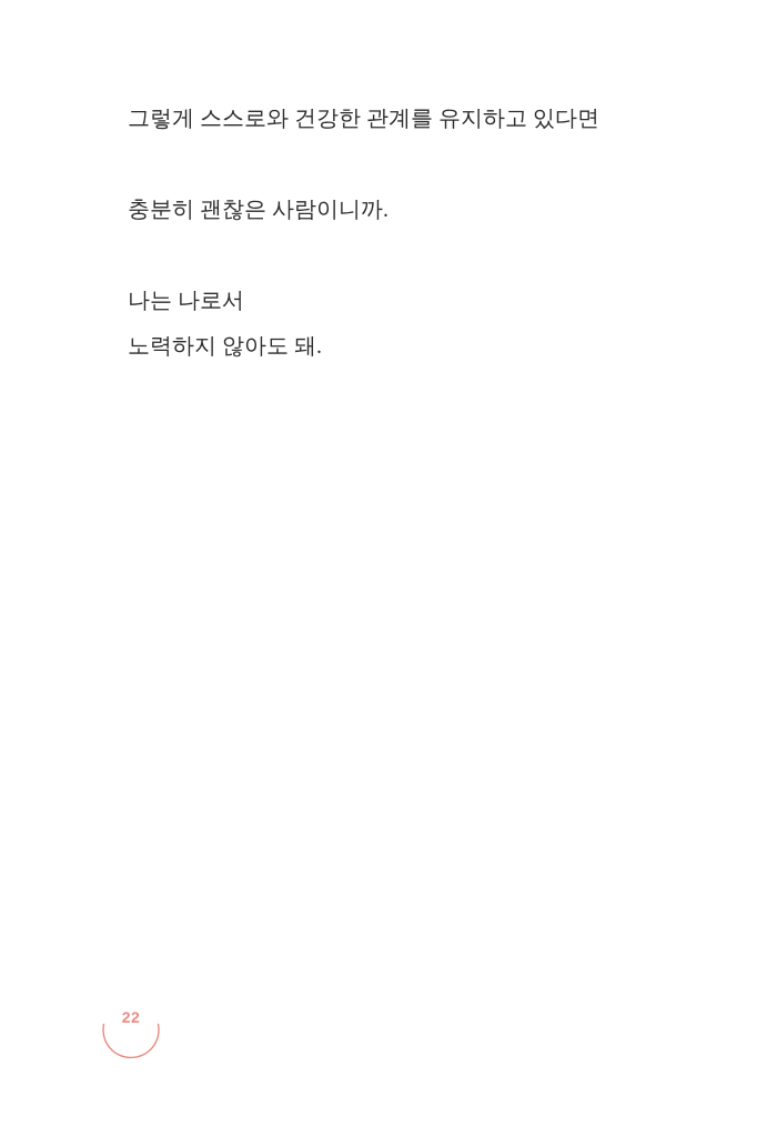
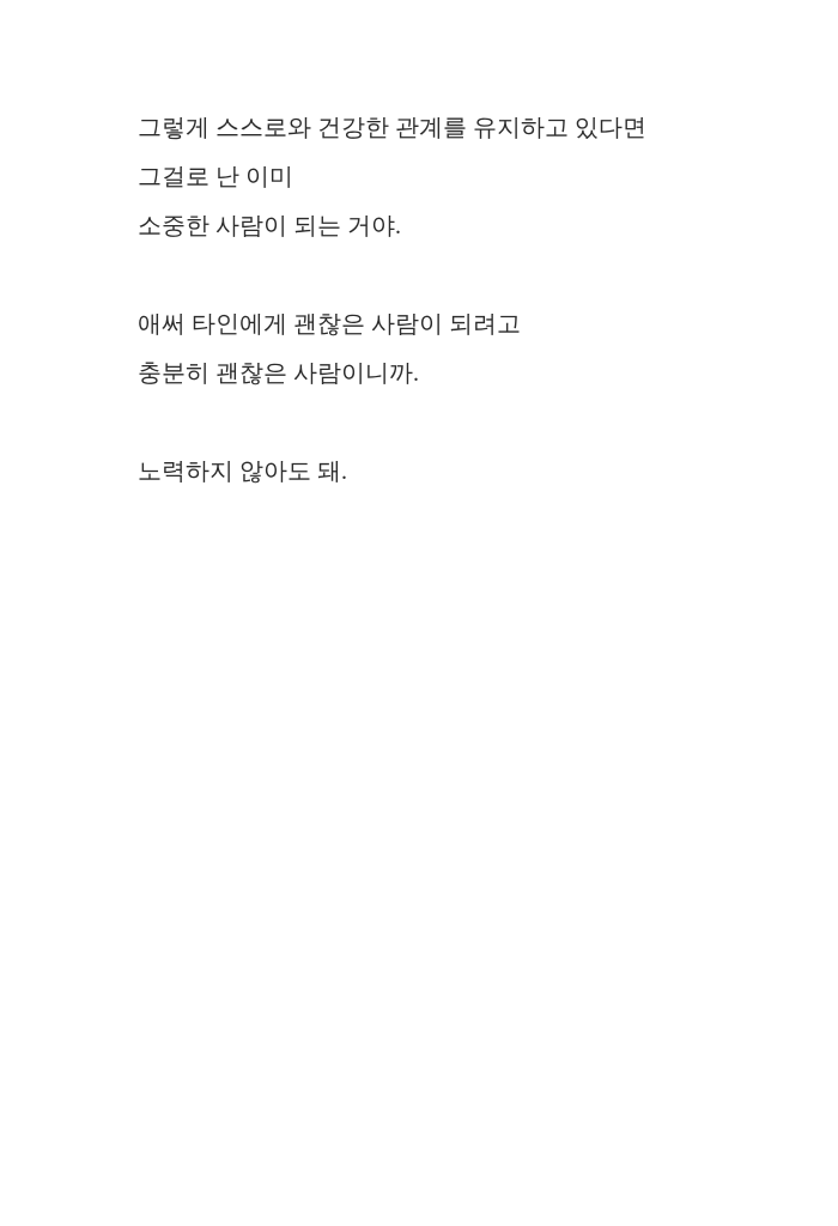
  그렇게 스스로와 건강한 관계를 유지하고 있다면
+ 그걸로 난 이미
+ 소중한 사람이 되는 거야.
+ 애써 타인에게 괜찮은 사람이 되려고
  충분히 괜찮은 사람이니까.
- 나는 나로서
  노력하지 않아도 돼.
- 22
